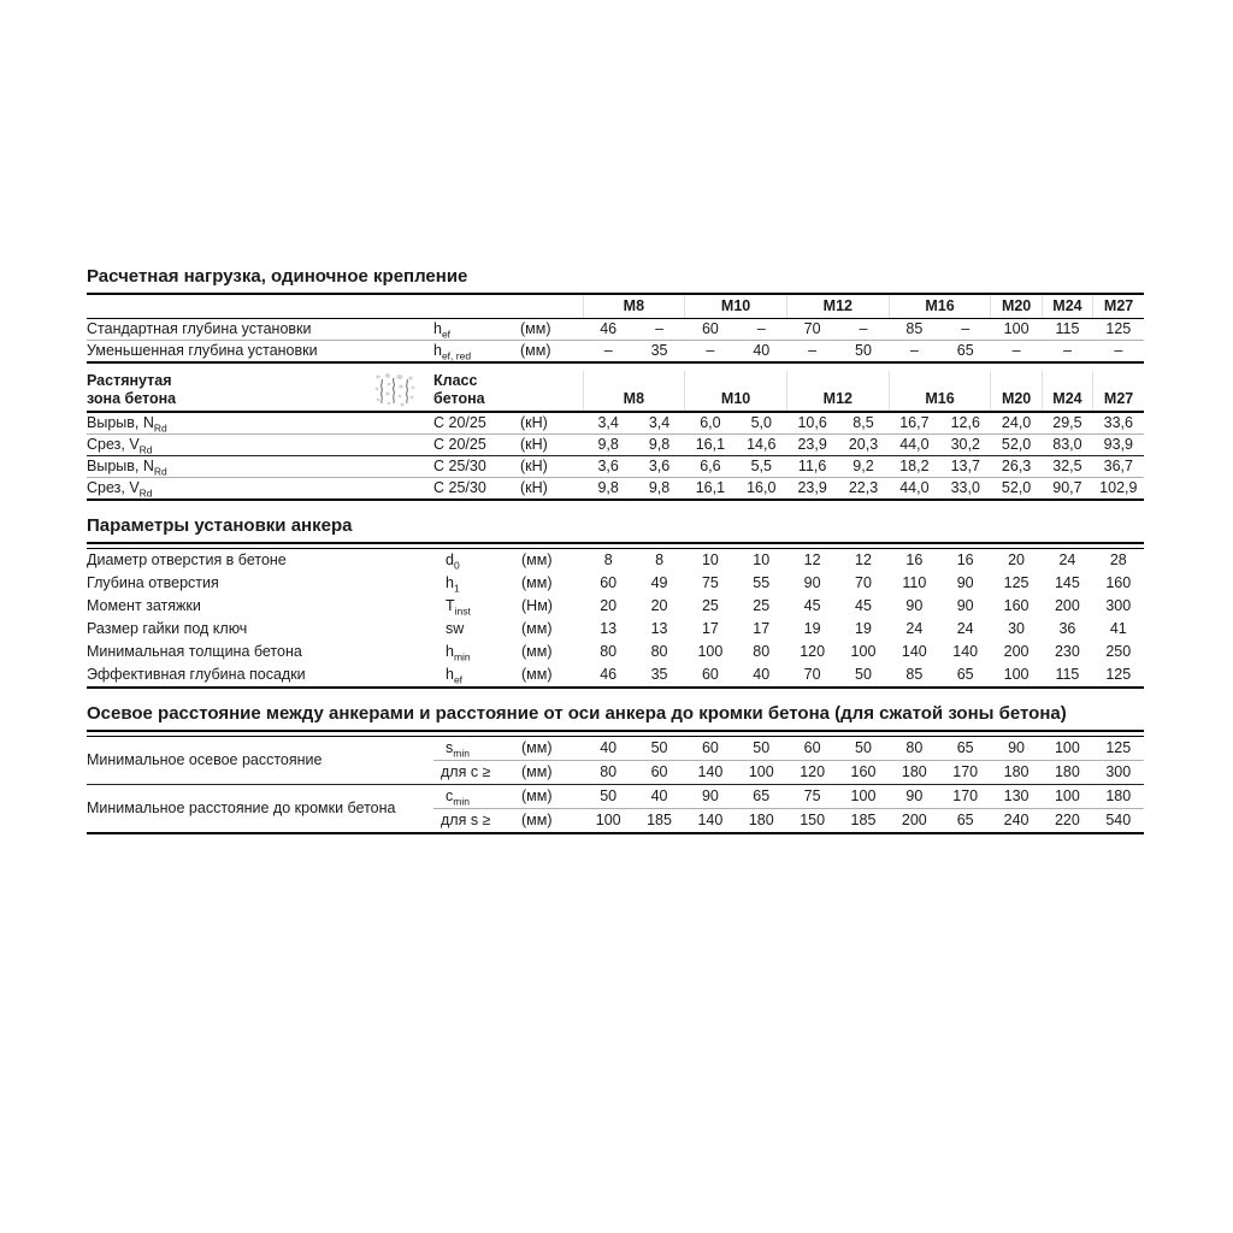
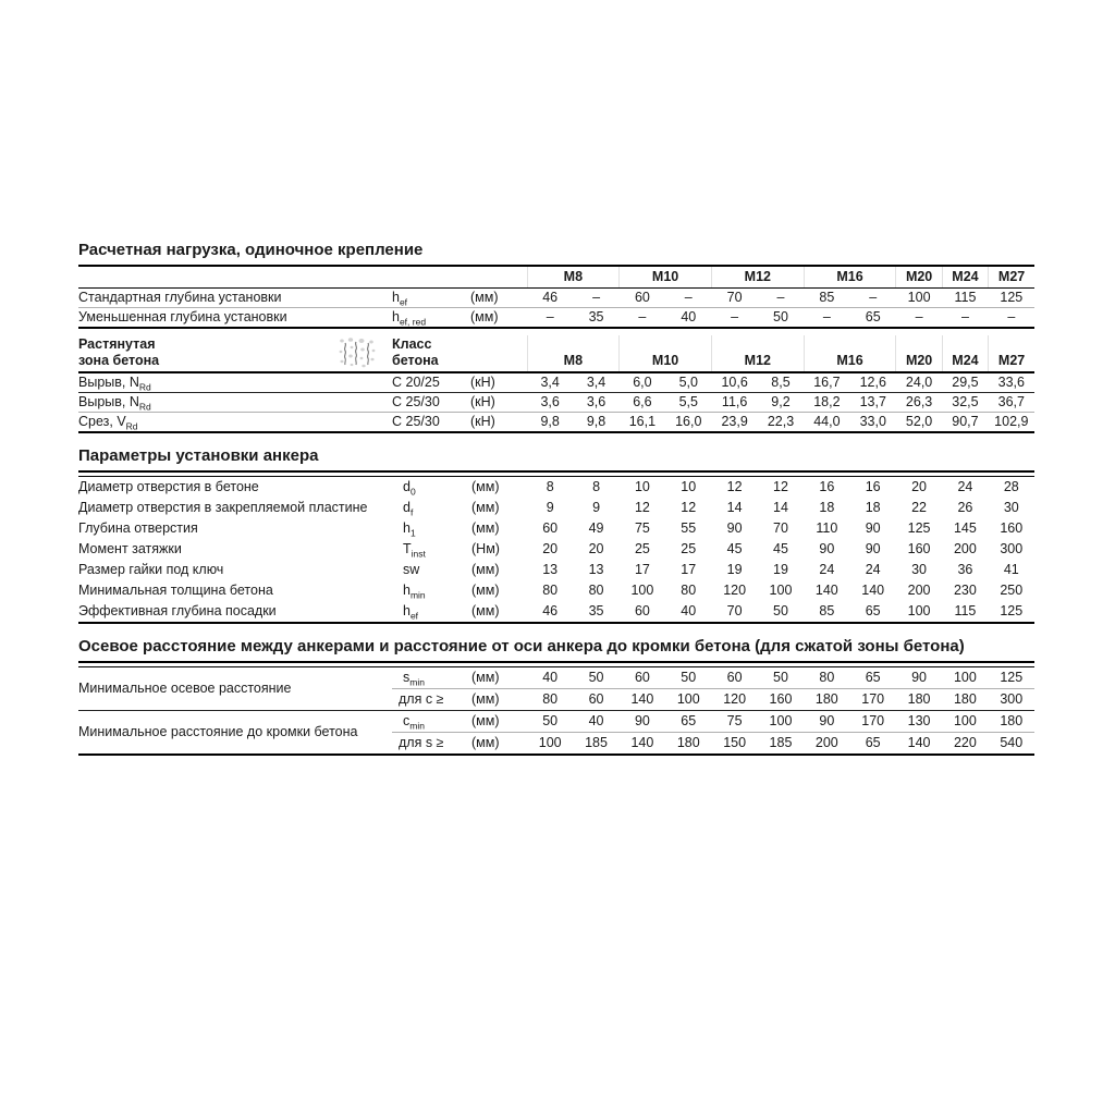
  Расчетная нагрузка, одиночное крепление
  			M8	M10	M12	M16	M20	M24	M27
  Стандартная глубина установки	hef	(мм)	46	–	60	–	70	–	85	–	100	115	125
  Уменьшенная глубина установки	hef, red	(мм)	–	35	–	40	–	50	–	65	–	–	–
  Растянутаязона бетона	Классбетона		M8	M10	M12	M16	M20	M24	M27
  Вырыв, NRd	C 20/25	(кН)	3,4	3,4	6,0	5,0	10,6	8,5	16,7	12,6	24,0	29,5	33,6
- Срез, VRd	C 20/25	(кН)	9,8	9,8	16,1	14,6	23,9	20,3	44,0	30,2	52,0	83,0	93,9
  Вырыв, NRd	C 25/30	(кН)	3,6	3,6	6,6	5,5	11,6	9,2	18,2	13,7	26,3	32,5	36,7
  Срез, VRd	C 25/30	(кН)	9,8	9,8	16,1	16,0	23,9	22,3	44,0	33,0	52,0	90,7	102,9
  Параметры установки анкера
  Диаметр отверстия в бетоне	d0	(мм)	8	8	10	10	12	12	16	16	20	24	28
+ Диаметр отверстия в закрепляемой пластине	df	(мм)	9	9	12	12	14	14	18	18	22	26	30
  Глубина отверстия	h1	(мм)	60	49	75	55	90	70	110	90	125	145	160
  Момент затяжки	Tinst	(Нм)	20	20	25	25	45	45	90	90	160	200	300
  Размер гайки под ключ	sw	(мм)	13	13	17	17	19	19	24	24	30	36	41
  Минимальная толщина бетона	hmin	(мм)	80	80	100	80	120	100	140	140	200	230	250
  Эффективная глубина посадки	hef	(мм)	46	35	60	40	70	50	85	65	100	115	125
  Осевое расстояние между анкерами и расстояние от оси анкера до кромки бетона (для сжатой зоны бетона)
  Минимальное осевое расстояние	smin	(мм)	40	50	60	50	60	50	80	65	90	100	125
  для c ≥	(мм)	80	60	140	100	120	160	180	170	180	180	300
  Минимальное расстояние до кромки бетона	cmin	(мм)	50	40	90	65	75	100	90	170	130	100	180
- для s ≥	(мм)	100	185	140	180	150	185	200	65	240	220	540
+ для s ≥	(мм)	100	185	140	180	150	185	200	65	140	220	540
